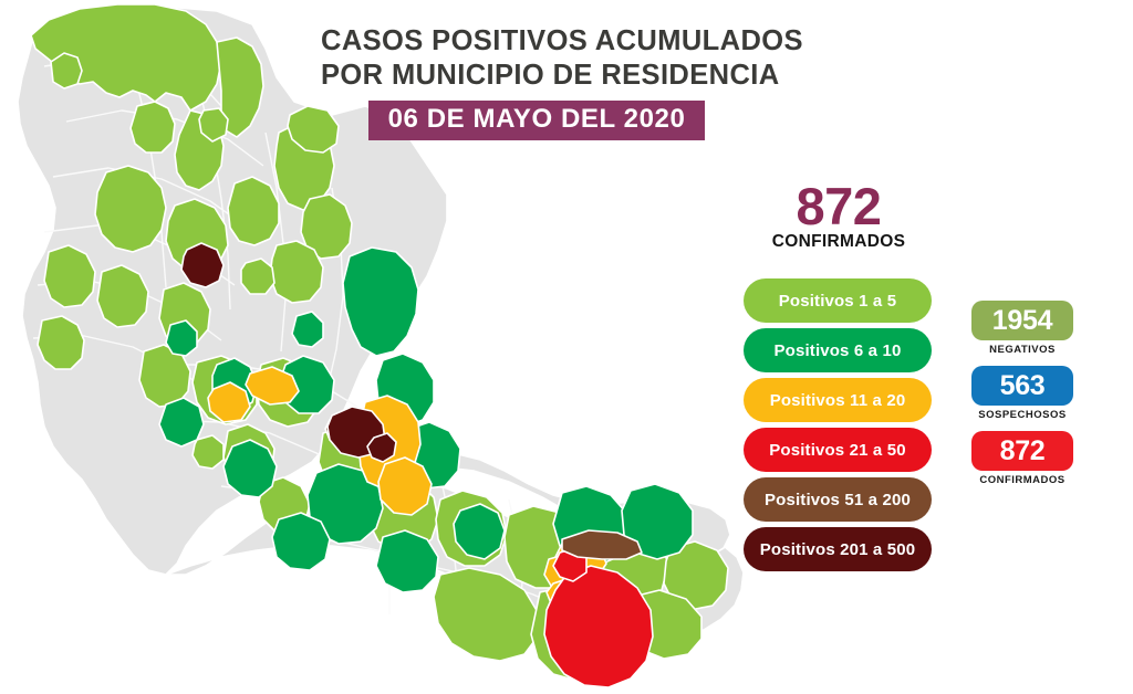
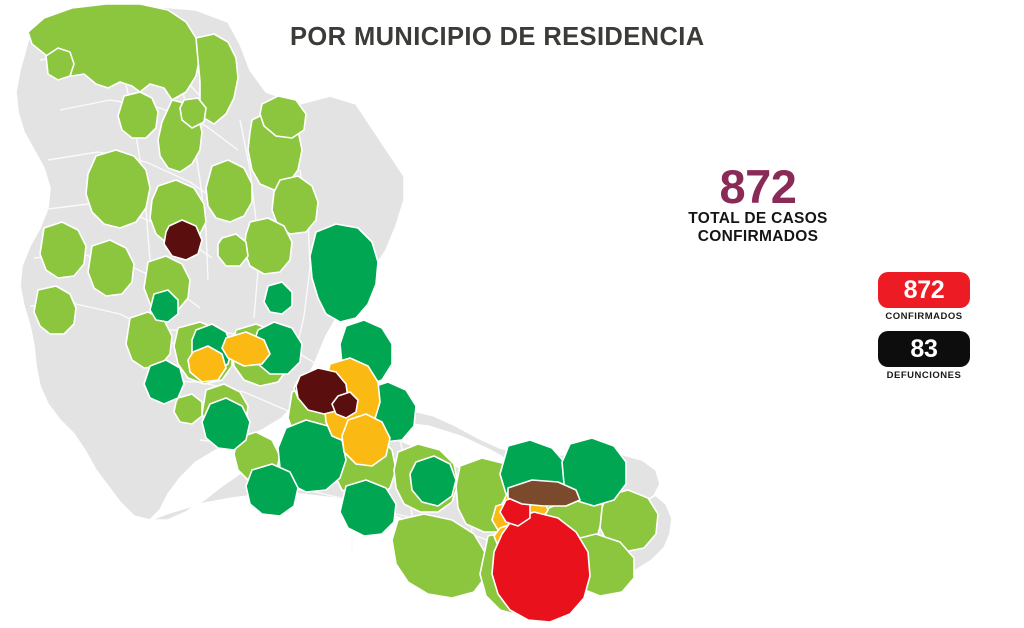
- CASOS POSITIVOS ACUMULADOS
  POR MUNICIPIO DE RESIDENCIA
- 06 DE MAYO DEL 2020
  872
+ TOTAL DE CASOS
  CONFIRMADOS
- Positivos 1 a 5
- Positivos 6 a 10
- Positivos 11 a 20
- Positivos 21 a 50
- Positivos 51 a 200
- Positivos 201 a 500
- 1954
- NEGATIVOS
- 563
- SOSPECHOSOS
  872
  CONFIRMADOS
+ 83
+ DEFUNCIONES
